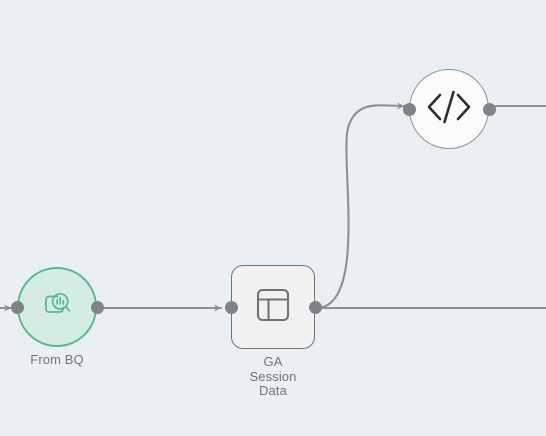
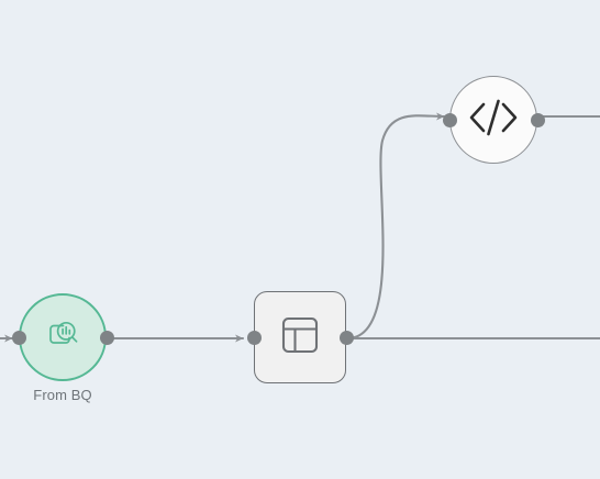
  From BQ
- GA
- Session
- Data
